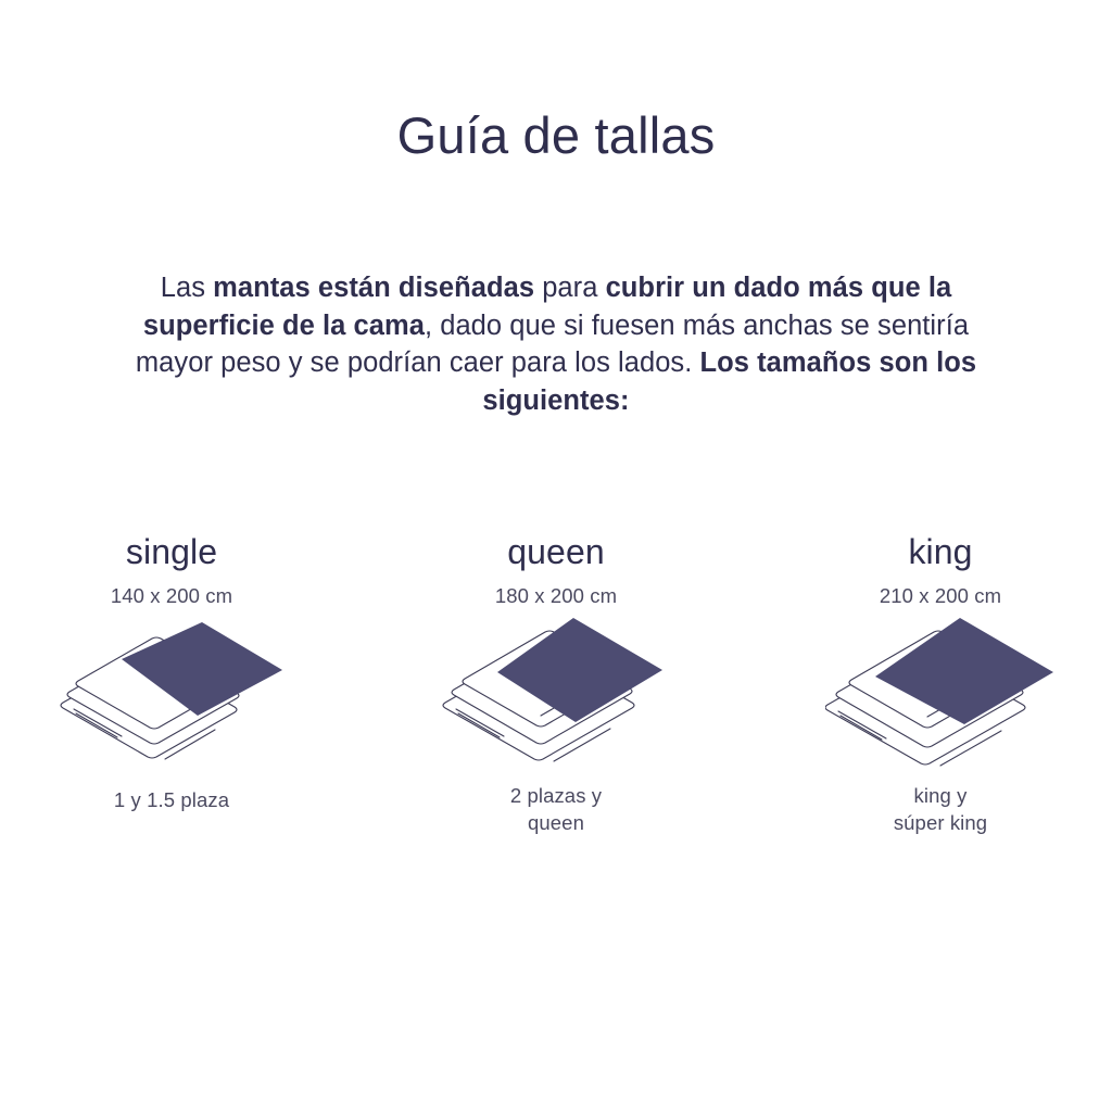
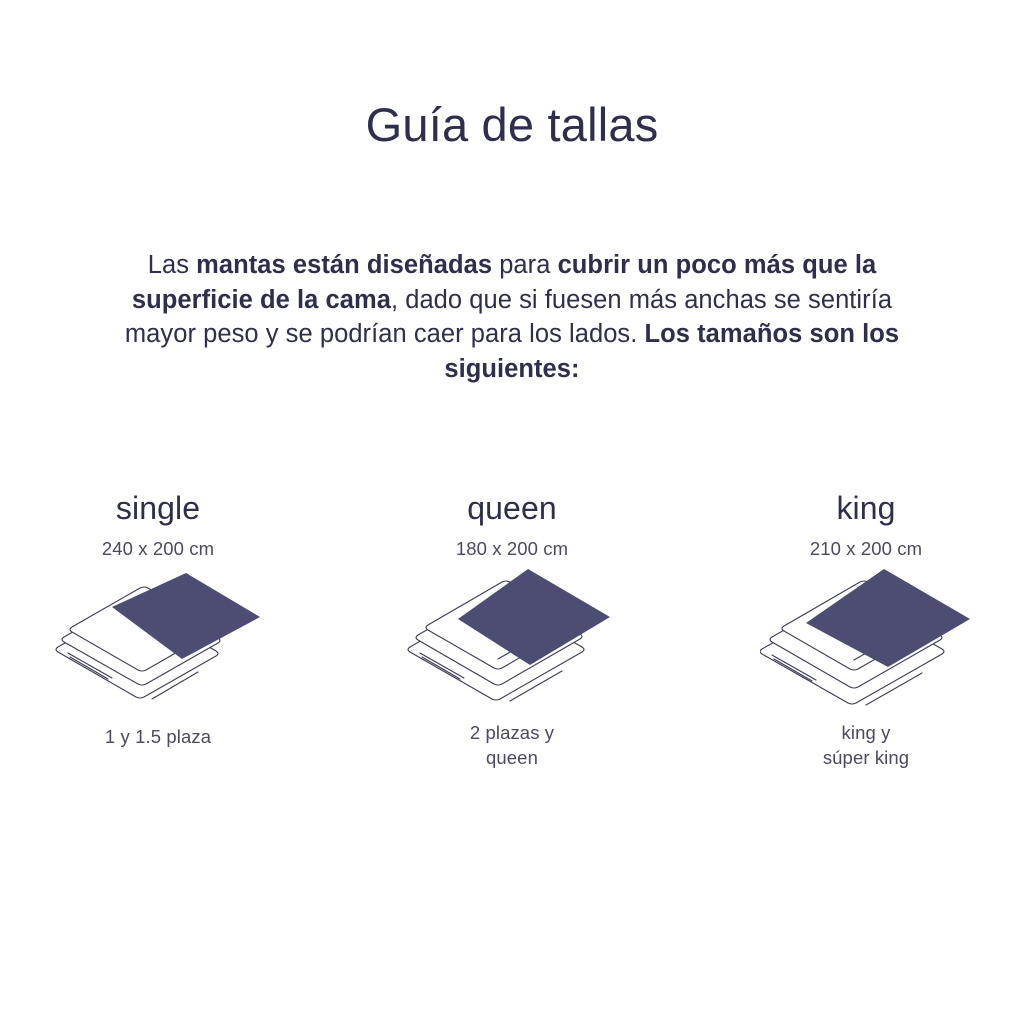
  Guía de tallas
- Las mantas están diseñadas para cubrir un dado más que la superficie de la cama, dado que si fuesen más anchas se sentiría mayor peso y se podrían caer para los lados. Los tamaños son los siguientes:
+ Las mantas están diseñadas para cubrir un poco más que la superficie de la cama, dado que si fuesen más anchas se sentiría mayor peso y se podrían caer para los lados. Los tamaños son los siguientes:
  single
- 140 x 200 cm
+ 240 x 200 cm
  1 y 1.5 plaza
  queen
  180 x 200 cm
  2 plazas y
  queen
  king
  210 x 200 cm
  king y
  súper king
